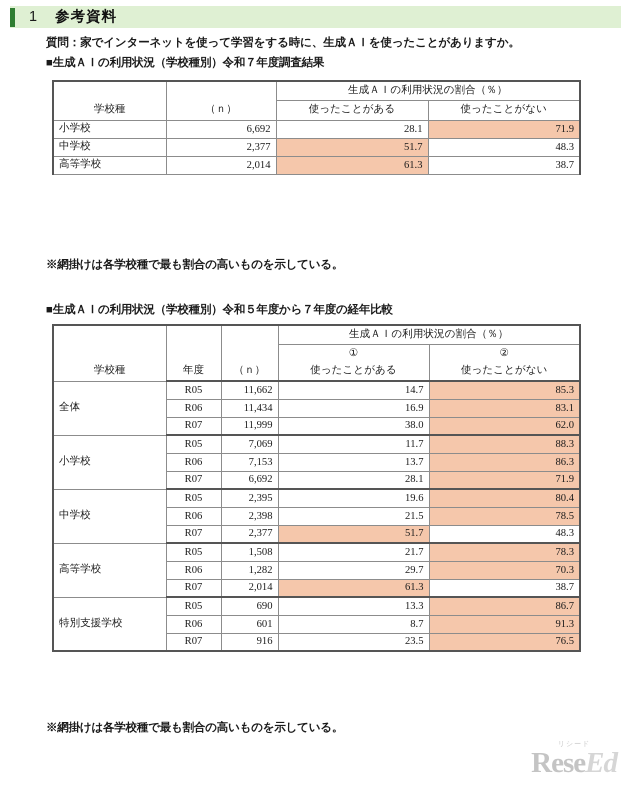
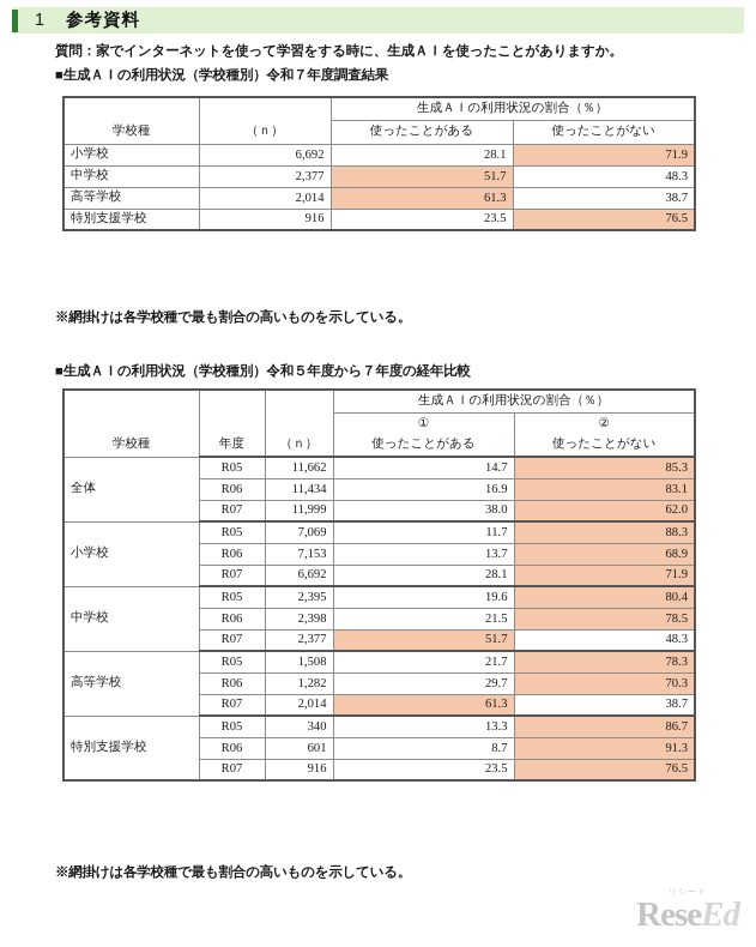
  1
  参考資料
  質問：家でインターネットを使って学習をする時に、生成ＡＩを使ったことがありますか。
  ■生成ＡＩの利用状況（学校種別）令和７年度調査結果
  		生成ＡＩの利用状況の割合（％）
  学校種	（ｎ）	使ったことがある	使ったことがない
  小学校	6,692	28.1	71.9
  中学校	2,377	51.7	48.3
  高等学校	2,014	61.3	38.7
+ 特別支援学校	916	23.5	76.5
  ※網掛けは各学校種で最も割合の高いものを示している。
  ■生成ＡＩの利用状況（学校種別）令和５年度から７年度の経年比較
  			生成ＡＩの利用状況の割合（％）
  			①	②
  学校種	年度	（ｎ）	使ったことがある	使ったことがない
  全体	R05	11,662	14.7	85.3
  R06	11,434	16.9	83.1
  R07	11,999	38.0	62.0
  小学校	R05	7,069	11.7	88.3
- R06	7,153	13.7	86.3
+ R06	7,153	13.7	68.9
  R07	6,692	28.1	71.9
  中学校	R05	2,395	19.6	80.4
  R06	2,398	21.5	78.5
  R07	2,377	51.7	48.3
  高等学校	R05	1,508	21.7	78.3
  R06	1,282	29.7	70.3
  R07	2,014	61.3	38.7
- 特別支援学校	R05	690	13.3	86.7
+ 特別支援学校	R05	340	13.3	86.7
  R06	601	8.7	91.3
  R07	916	23.5	76.5
  ※網掛けは各学校種で最も割合の高いものを示している。
  ReseEd
